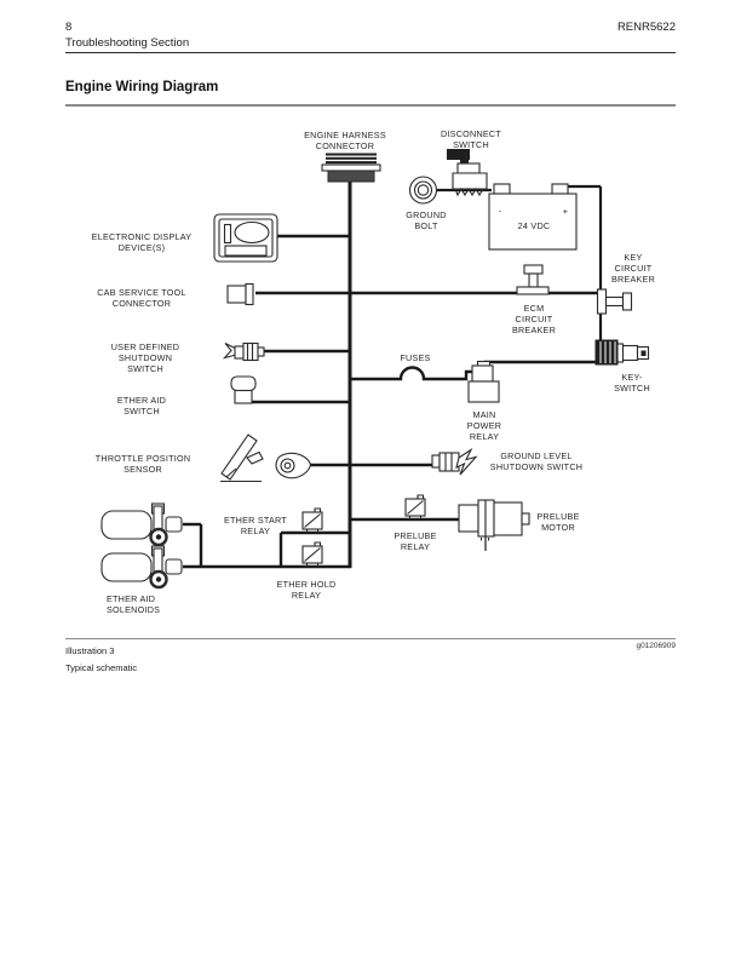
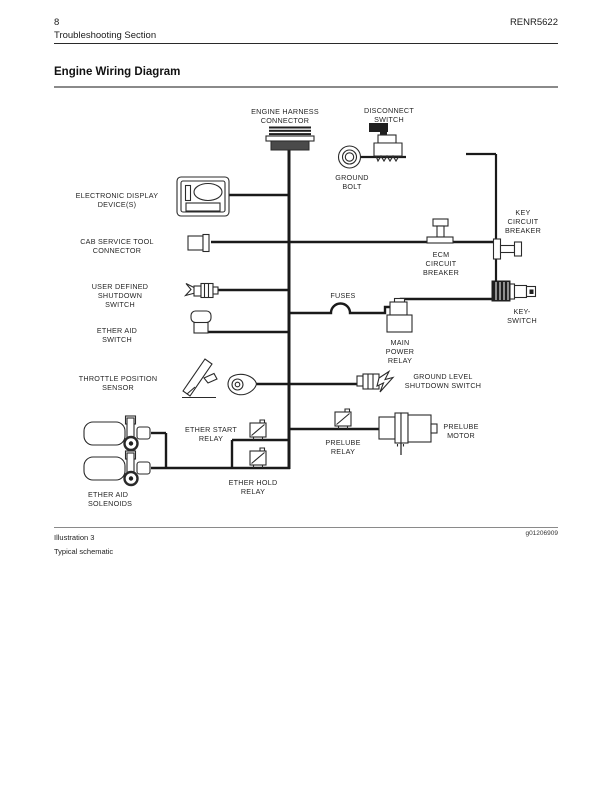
  8
  RENR5622
  Troubleshooting Section
  Engine Wiring Diagram
- -
- +
- 24 VDC
  ENGINE HARNESS
  CONNECTOR
  DISCONNECT
  SWITCH
  GROUND
  BOLT
  KEY
  CIRCUIT
  BREAKER
  ELECTRONIC DISPLAY
  DEVICE(S)
  CAB SERVICE TOOL
  CONNECTOR
  ECM
  CIRCUIT
  BREAKER
  USER DEFINED
  SHUTDOWN
  SWITCH
  FUSES
  KEY-
  SWITCH
  ETHER AID
  SWITCH
  MAIN
  POWER
  RELAY
  THROTTLE POSITION
  SENSOR
  GROUND LEVEL
  SHUTDOWN SWITCH
  ETHER START
  RELAY
  PRELUBE
  RELAY
  PRELUBE
  MOTOR
  ETHER HOLD
  RELAY
  ETHER AID
  SOLENOIDS
  Illustration 3
  Typical schematic
